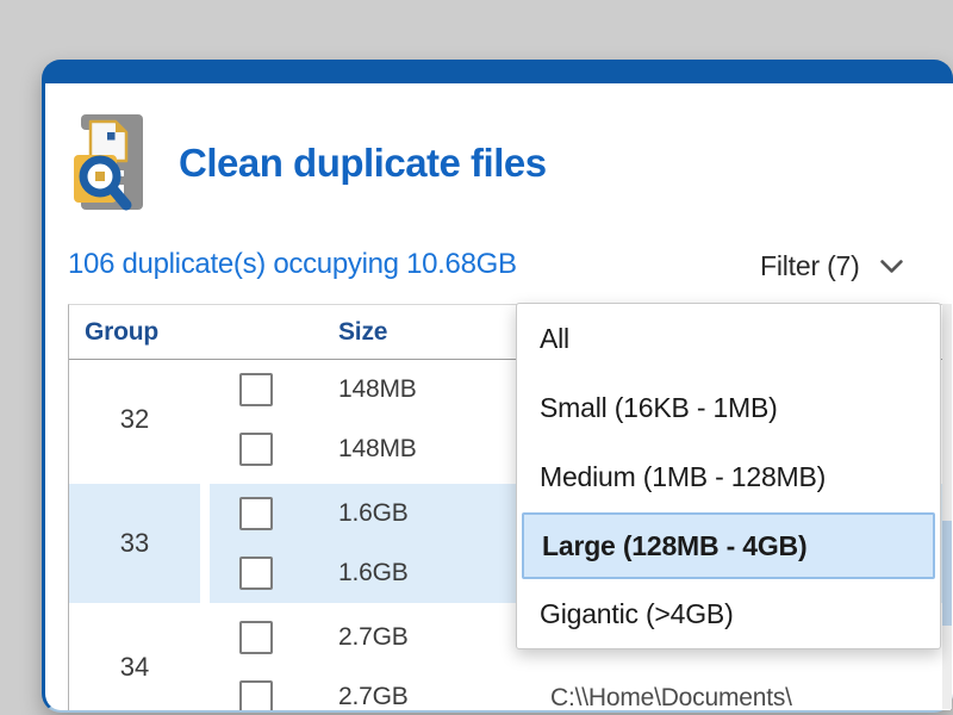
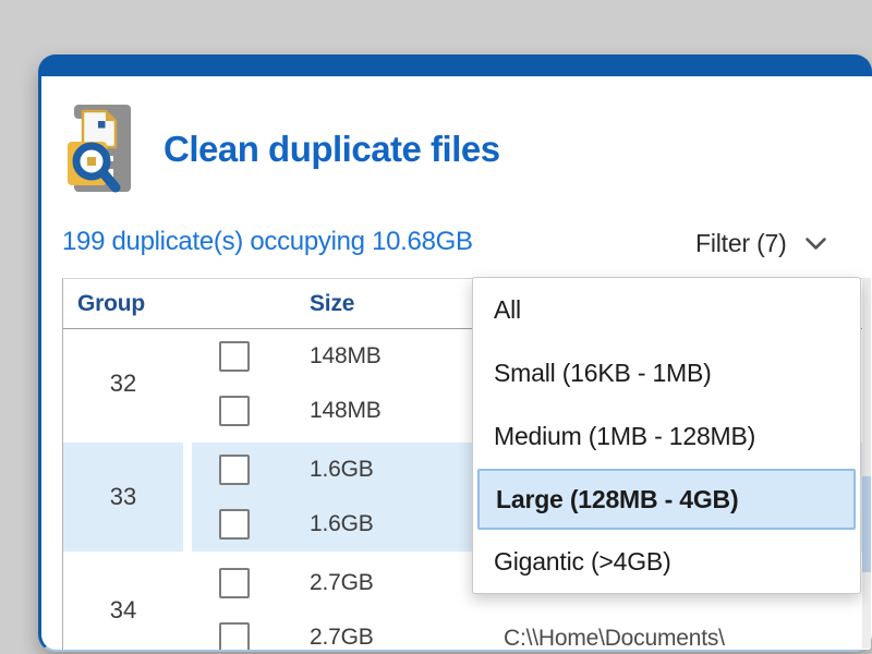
  Clean duplicate files
- 106 duplicate(s) occupying 10.68GB
+ 199 duplicate(s) occupying 10.68GB
  Filter (7)
  Group
  Size
  32
  148MB
  148MB
  33
  1.6GB
  1.6GB
  34
  2.7GB
  2.7GB
  C:\\Home\Documents\
  All
  Small (16KB - 1MB)
  Medium (1MB - 128MB)
  Large (128MB - 4GB)
  Gigantic (>4GB)
